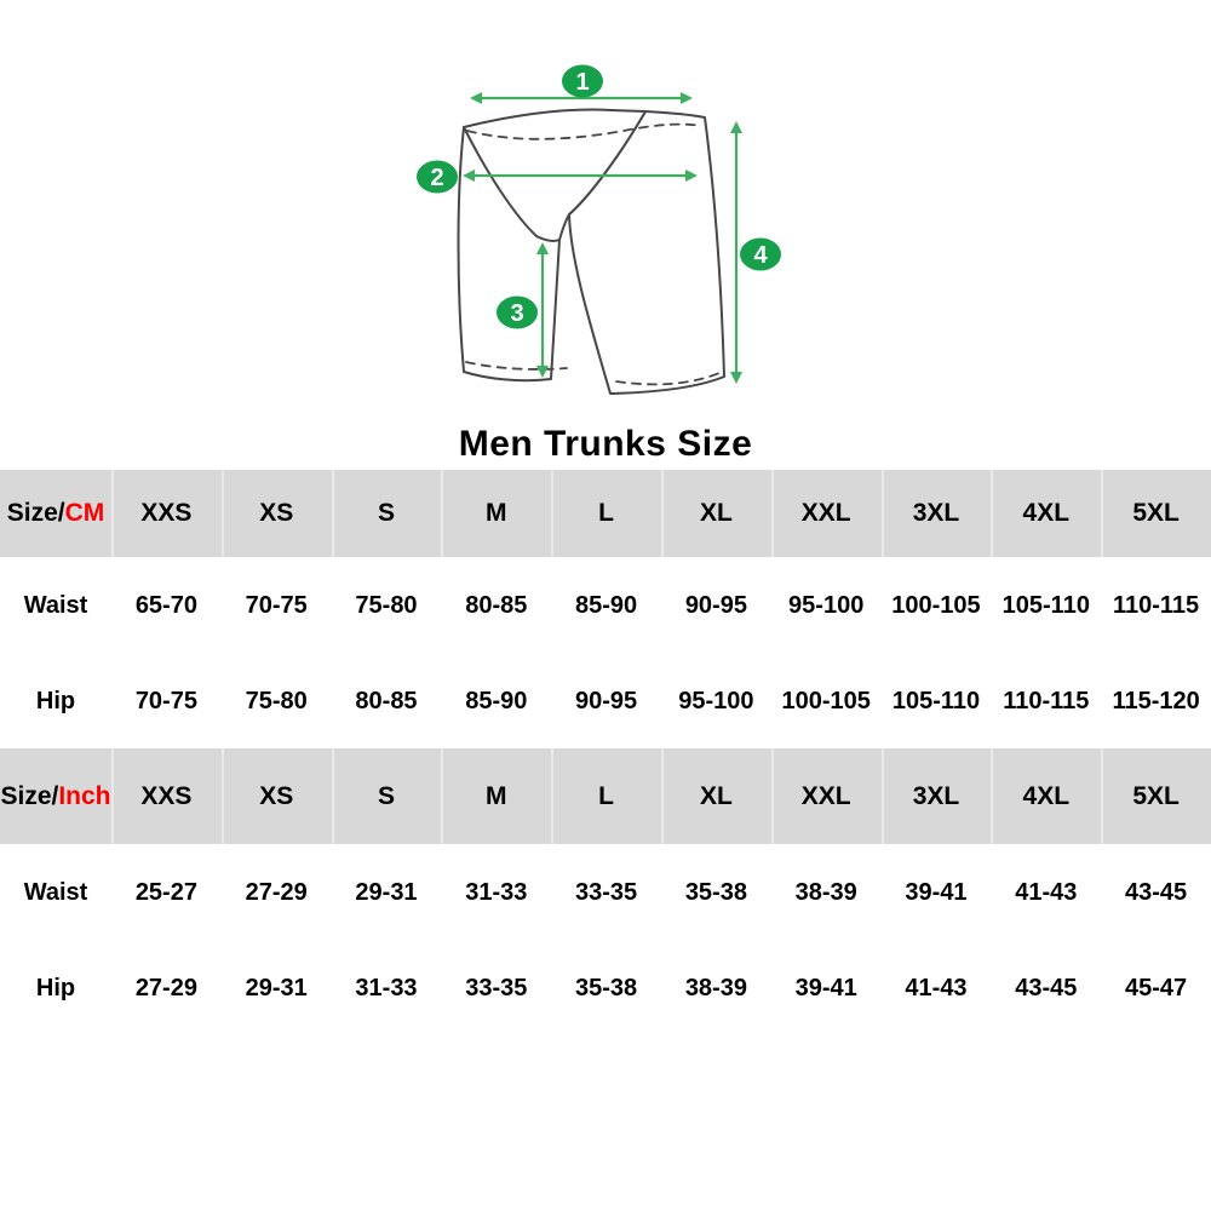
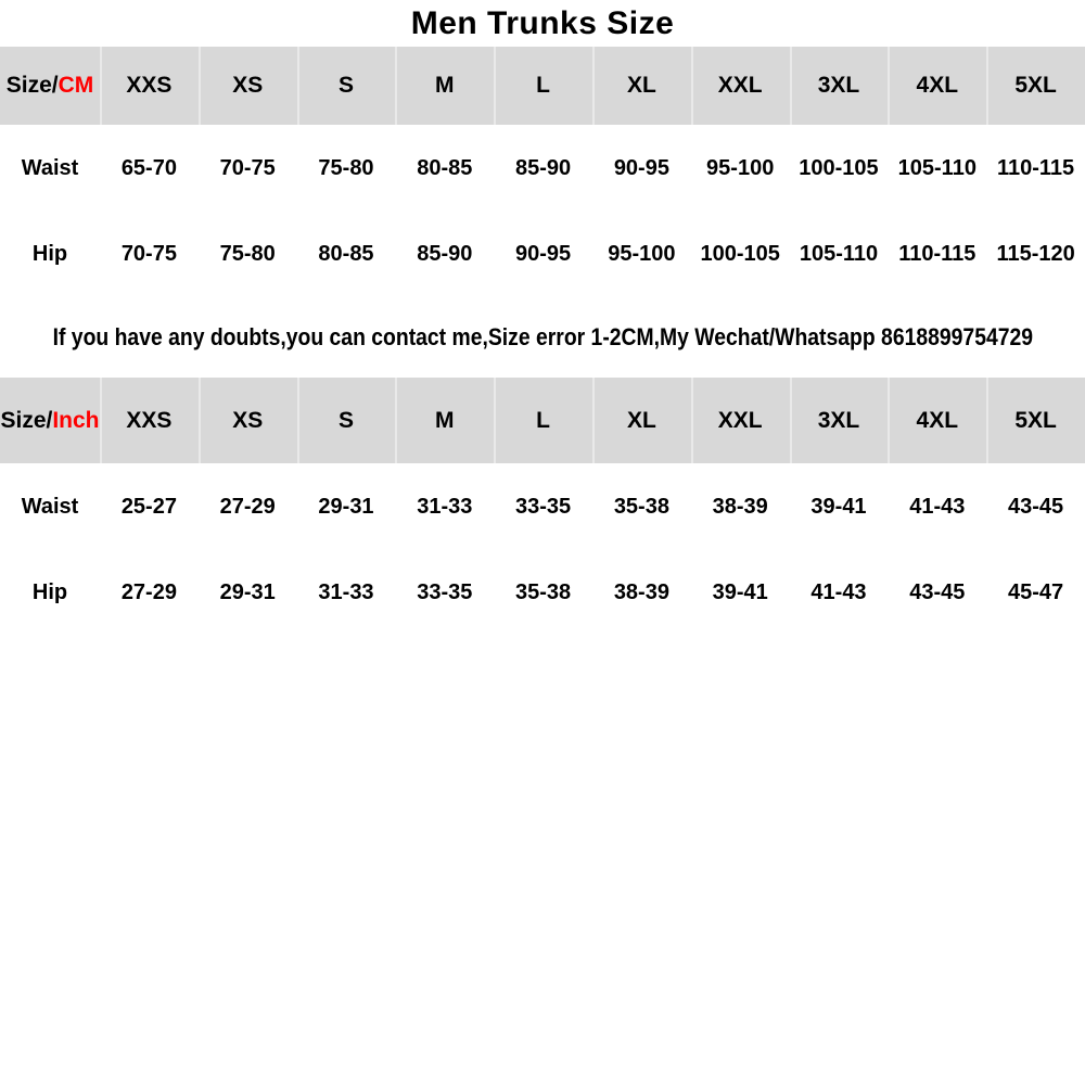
- 1
- 2
- 3
- 4
  Men Trunks Size
  Size/CM
  XXS
  XS
  S
  M
  L
  XL
  XXL
  3XL
  4XL
  5XL
  Waist
  65-70
  70-75
  75-80
  80-85
  85-90
  90-95
  95-100
  100-105
  105-110
  110-115
  Hip
  70-75
  75-80
  80-85
  85-90
  90-95
  95-100
  100-105
  105-110
  110-115
  115-120
+ If you have any doubts,you can contact me,Size error 1-2CM,My Wechat/Whatsapp 8618899754729
  Size/Inch
  XXS
  XS
  S
  M
  L
  XL
  XXL
  3XL
  4XL
  5XL
  Waist
  25-27
  27-29
  29-31
  31-33
  33-35
  35-38
  38-39
  39-41
  41-43
  43-45
  Hip
  27-29
  29-31
  31-33
  33-35
  35-38
  38-39
  39-41
  41-43
  43-45
  45-47
